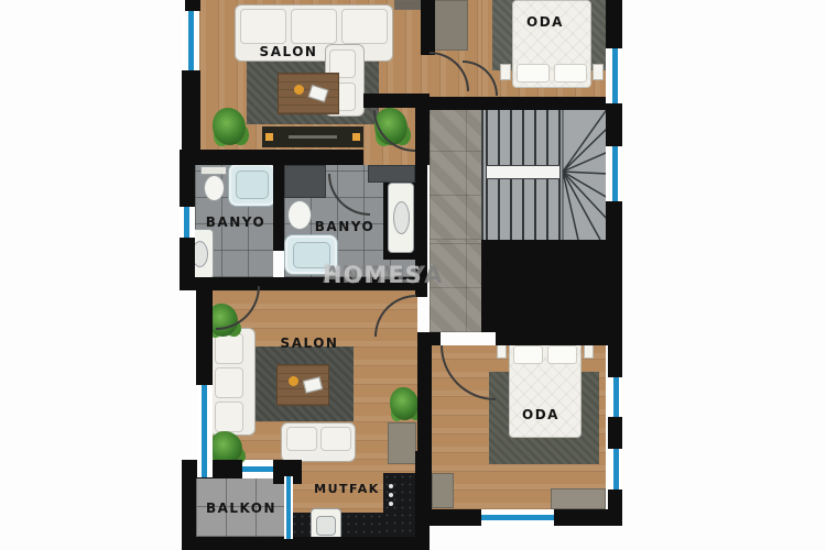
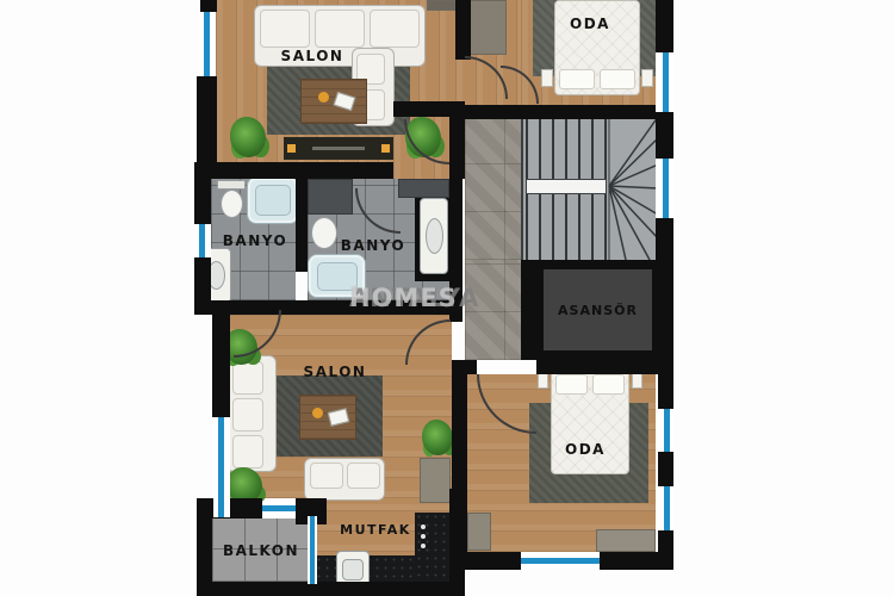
+ ASANSÖR
  SALON
  ODA
  BANYO
  BANYO
  SALON
  ODA
  MUTFAK
  BALKON
  ANTALYA
  HOMES
  ®
